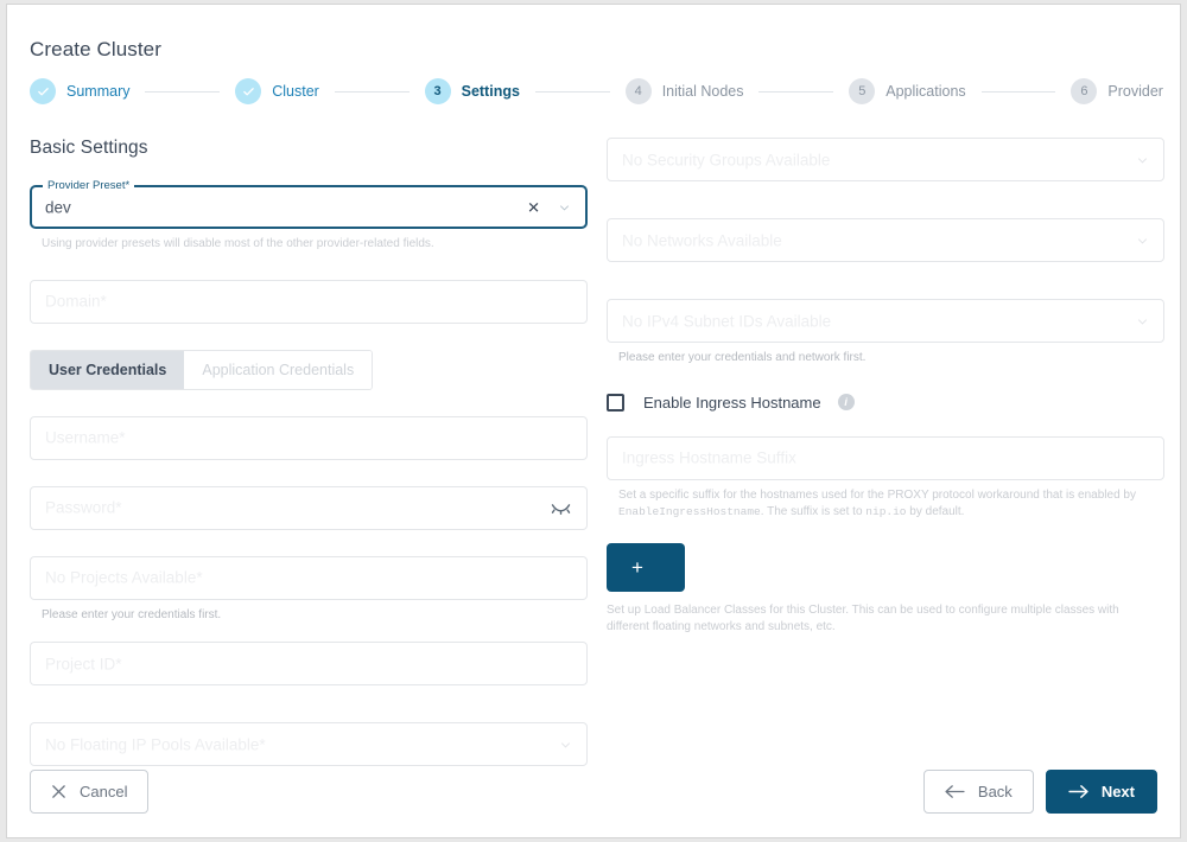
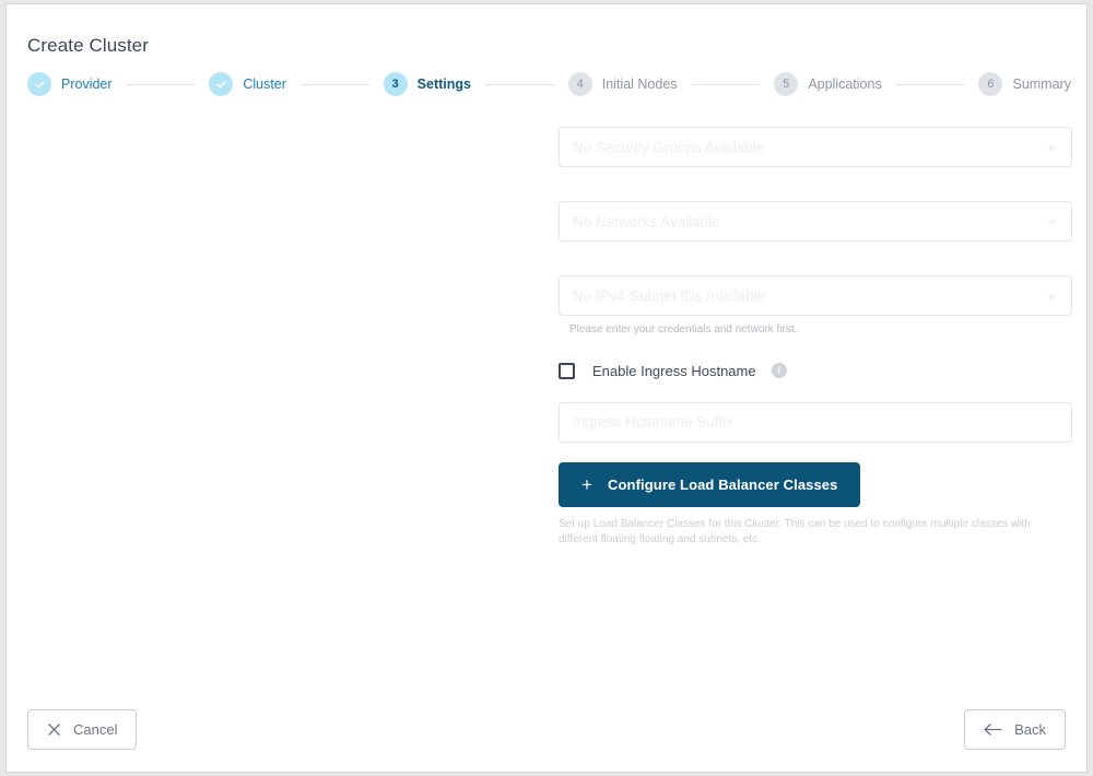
  Create Cluster
- Summary
+ Provider
  Cluster
  3
  Settings
  4
  Initial Nodes
  5
  Applications
  6
- Provider
+ Summary
- Basic Settings
- Provider Preset*
- dev
- ✕
- Using provider presets will disable most of the other provider-related fields.
- User Credentials
- Application Credentials
- Please enter your credentials first.
  Please enter your credentials and network first.
  Enable Ingress Hostname
  i
- Set a specific suffix for the hostnames used for the PROXY protocol workaround that is enabled by EnableIngressHostname. The suffix is set to nip.io by default.
  +
+ Configure Load Balancer Classes
- Set up Load Balancer Classes for this Cluster. This can be used to configure multiple classes with different floating networks and subnets, etc.
+ Set up Load Balancer Classes for this Cluster. This can be used to configure multiple classes with different floating floating and subnets, etc.
  Cancel
  Back
- Next
